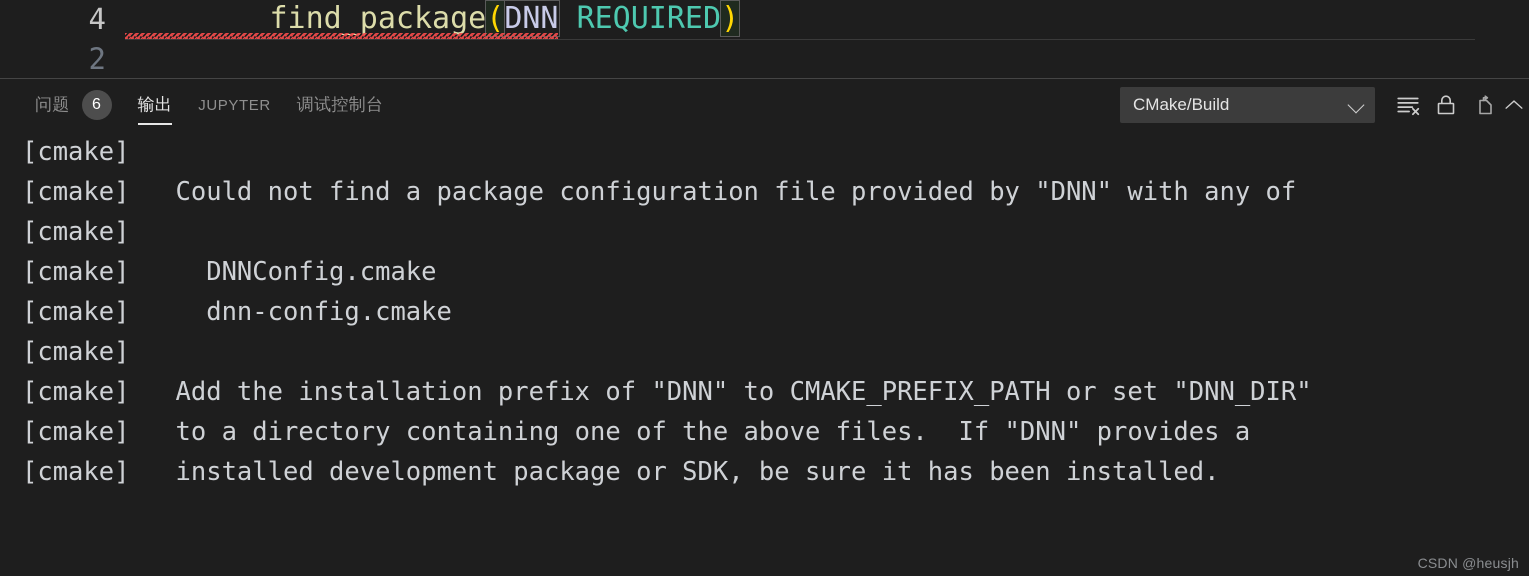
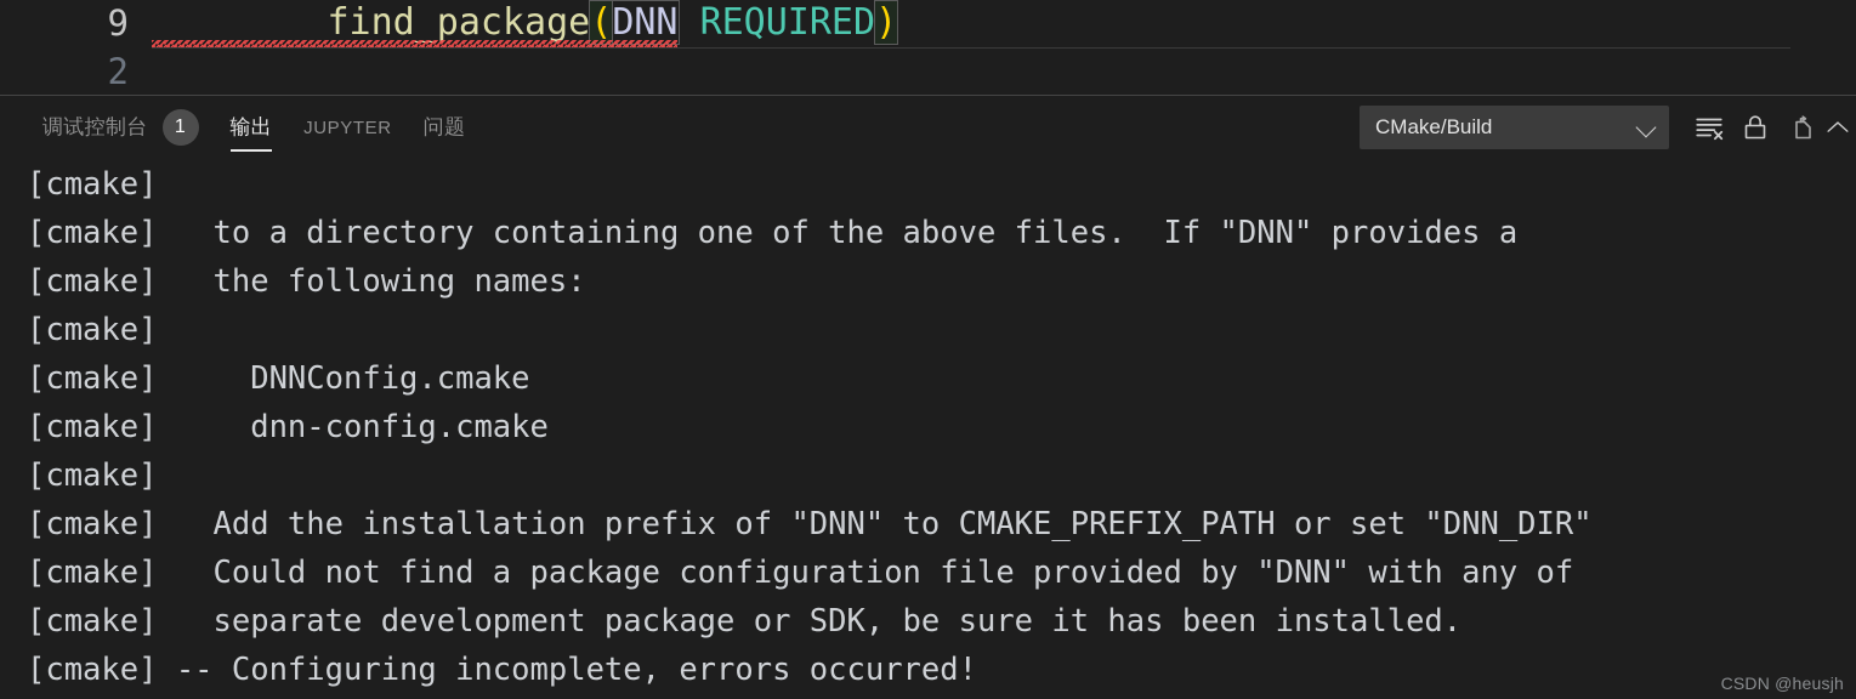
- 4
+ 9
  find_package(DNN REQUIRED)
  2
- 问题
+ 调试控制台
- 6
+ 1
  输出
  JUPYTER
- 调试控制台
+ 问题
  CMake/Build
  [cmake]
- [cmake] Could not find a package configuration file provided by "DNN" with any of
+ [cmake] to a directory containing one of the above files. If "DNN" provides a
+ [cmake] the following names:
  [cmake]
  [cmake] DNNConfig.cmake
  [cmake] dnn-config.cmake
  [cmake]
  [cmake] Add the installation prefix of "DNN" to CMAKE_PREFIX_PATH or set "DNN_DIR"
- [cmake] to a directory containing one of the above files. If "DNN" provides a
+ [cmake] Could not find a package configuration file provided by "DNN" with any of
- [cmake] installed development package or SDK, be sure it has been installed.
+ [cmake] separate development package or SDK, be sure it has been installed.
+ [cmake] -- Configuring incomplete, errors occurred!
  CSDN @heusjh
